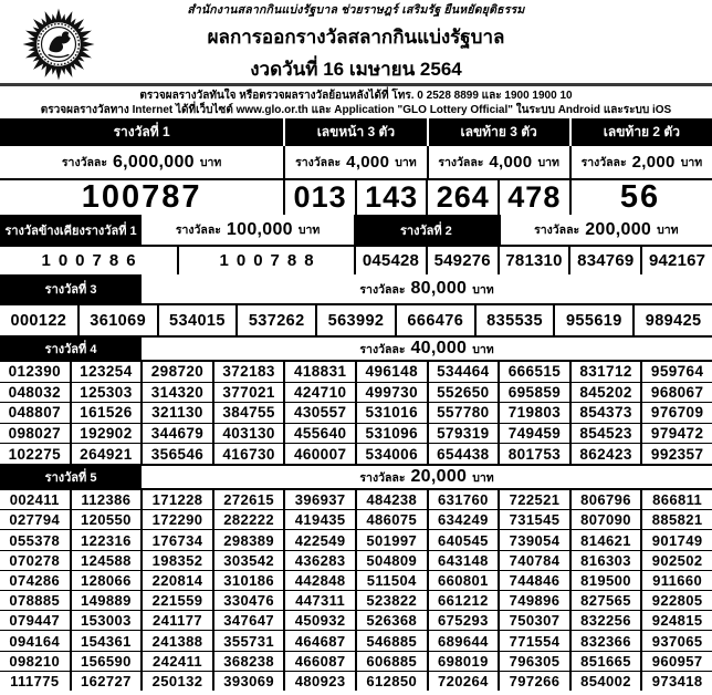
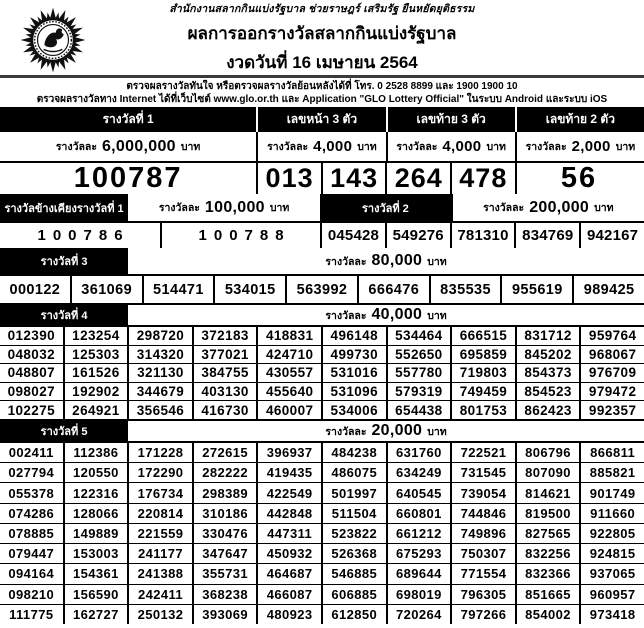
  สำนักงานสลากกินแบ่งรัฐบาล ช่วยราษฎร์ เสริมรัฐ ยืนหยัดยุติธรรม
  ผลการออกรางวัลสลากกินแบ่งรัฐบาล
  งวดวันที่ 16 เมษายน 2564
  ตรวจผลรางวัลทันใจ หรือตรวจผลรางวัลย้อนหลังได้ที่ โทร. 0 2528 8899 และ 1900 1900 10
  ตรวจผลรางวัลทาง Internet ได้ที่เว็บไซต์ www.glo.or.th และ Application "GLO Lottery Official" ในระบบ Android และระบบ iOS
  รางวัลที่ 1
  เลขหน้า 3 ตัว
  เลขท้าย 3 ตัว
  เลขท้าย 2 ตัว
  รางวัลละ
  6,000,000
  บาท
  รางวัลละ
  4,000
  บาท
  รางวัลละ
  4,000
  บาท
  รางวัลละ
  2,000
  บาท
  100787
  013
  143
  264
  478
  56
  รางวัลข้างเคียงรางวัลที่ 1
  รางวัลละ
  100,000
  บาท
  รางวัลที่ 2
  รางวัลละ
  200,000
  บาท
  100786
  100788
  045428
  549276
  781310
  834769
  942167
  รางวัลที่ 3
  รางวัลละ
  80,000
  บาท
  000122
  361069
+ 514471
  534015
- 537262
  563992
  666476
  835535
  955619
  989425
  รางวัลที่ 4
  รางวัลละ
  40,000
  บาท
  012390
  123254
  298720
  372183
  418831
  496148
  534464
  666515
  831712
  959764
  048032
  125303
  314320
  377021
  424710
  499730
  552650
  695859
  845202
  968067
  048807
  161526
  321130
  384755
  430557
  531016
  557780
  719803
  854373
  976709
  098027
  192902
  344679
  403130
  455640
  531096
  579319
  749459
  854523
  979472
  102275
  264921
  356546
  416730
  460007
  534006
  654438
  801753
  862423
  992357
  รางวัลที่ 5
  รางวัลละ
  20,000
  บาท
  002411
  112386
  171228
  272615
  396937
  484238
  631760
  722521
  806796
  866811
  027794
  120550
  172290
  282222
  419435
  486075
  634249
  731545
  807090
  885821
  055378
  122316
  176734
  298389
  422549
  501997
  640545
  739054
  814621
  901749
- 070278
- 124588
- 198352
- 303542
- 436283
- 504809
- 643148
- 740784
- 816303
- 902502
  074286
  128066
  220814
  310186
  442848
  511504
  660801
  744846
  819500
  911660
  078885
  149889
  221559
  330476
  447311
  523822
  661212
  749896
  827565
  922805
  079447
  153003
  241177
  347647
  450932
  526368
  675293
  750307
  832256
  924815
  094164
  154361
  241388
  355731
  464687
  546885
  689644
  771554
  832366
  937065
  098210
  156590
  242411
  368238
  466087
  606885
  698019
  796305
  851665
  960957
  111775
  162727
  250132
  393069
  480923
  612850
  720264
  797266
  854002
  973418
